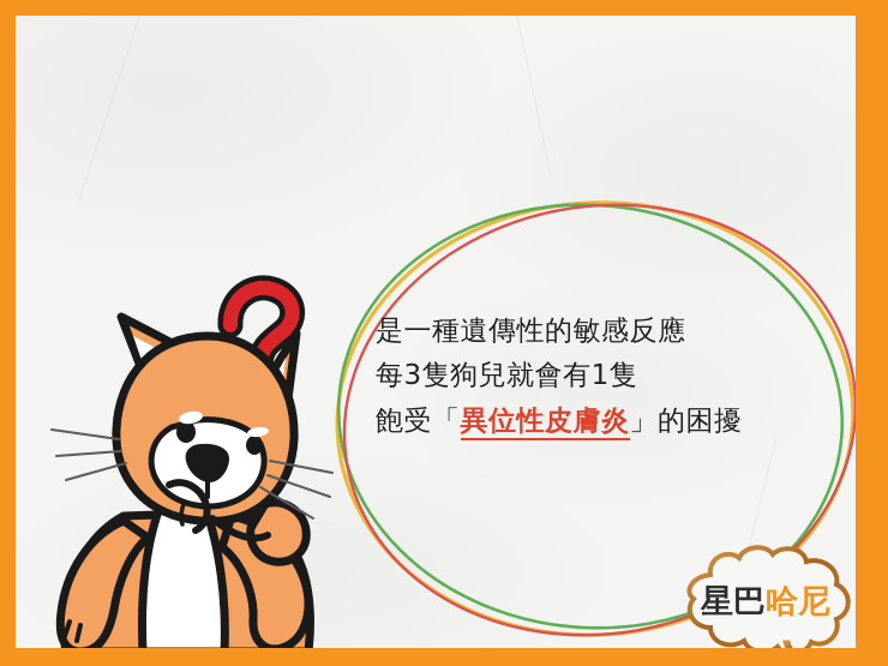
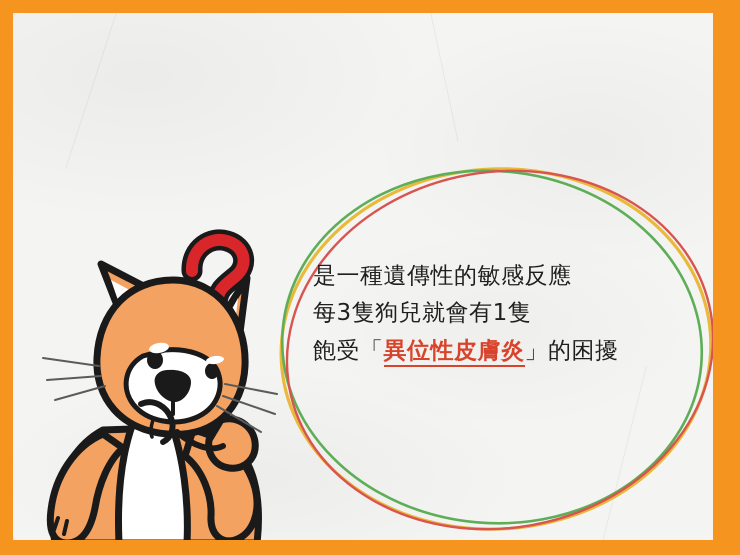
  是一種遺傳性的敏感反應
  每3隻狗兒就會有1隻
  飽受「異位性皮膚炎」的困擾
- 星巴
- 哈尼
